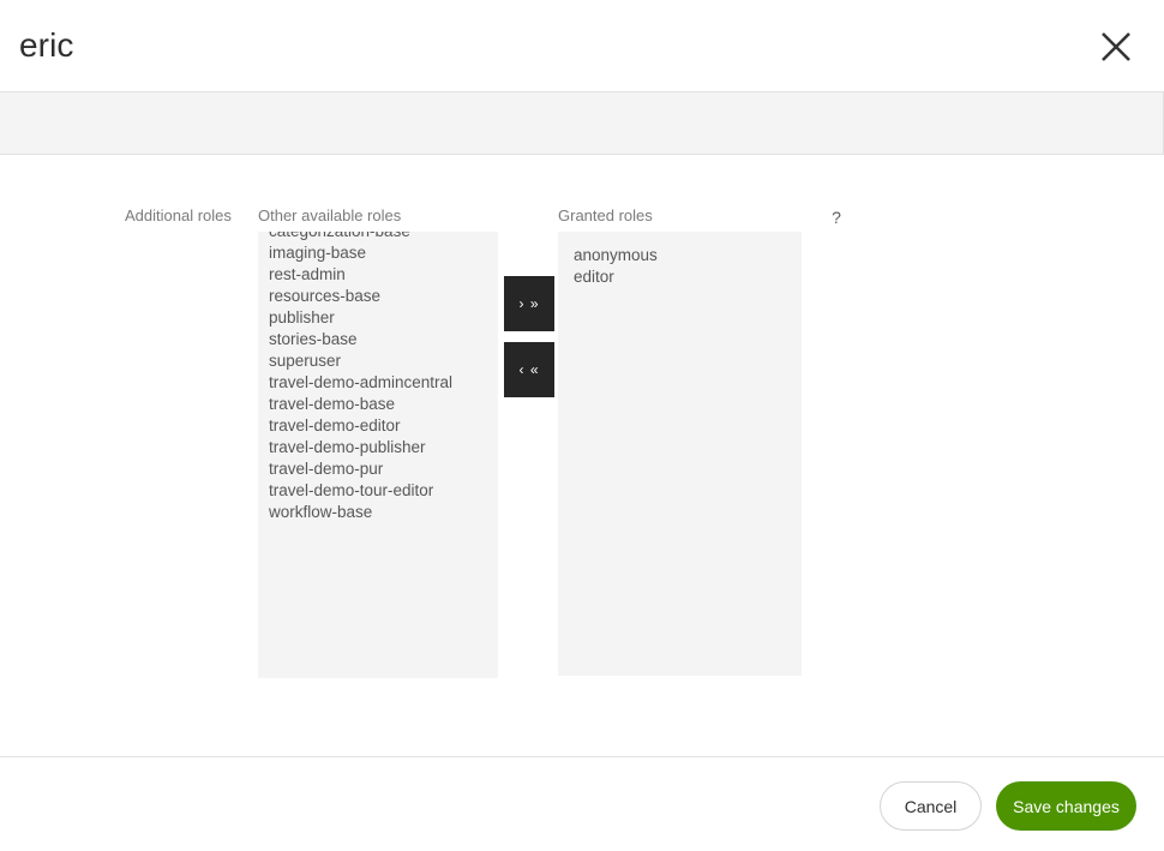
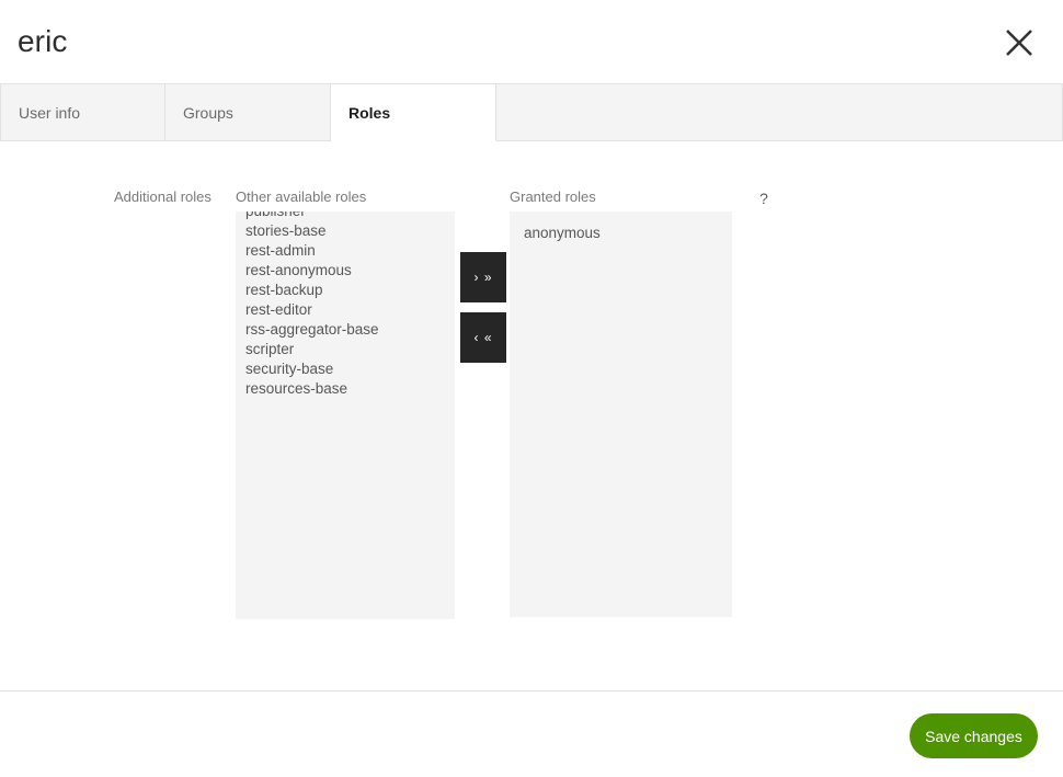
  eric
+ User info
+ Groups
+ Roles
  Additional roles
  Other available roles
  Granted roles
  ?
- categorization-base
- imaging-base
- rest-admin
+ publisher
- resources-base
+ stories-base
- publisher
+ rest-admin
+ rest-anonymous
+ rest-backup
+ rest-editor
+ rss-aggregator-base
+ scripter
+ security-base
- stories-base
+ resources-base
- superuser
- travel-demo-admincentral
- travel-demo-base
- travel-demo-editor
- travel-demo-publisher
- travel-demo-pur
- travel-demo-tour-editor
- workflow-base
  › »
  ‹ «
  anonymous
- editor
- Cancel
  Save changes
